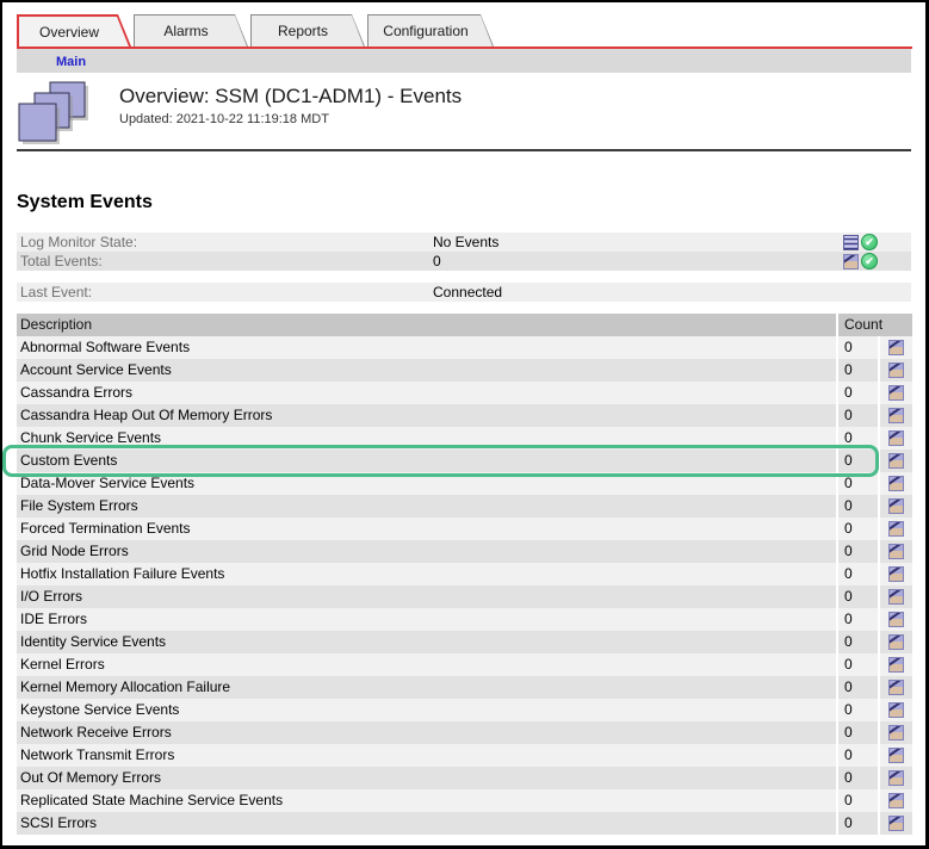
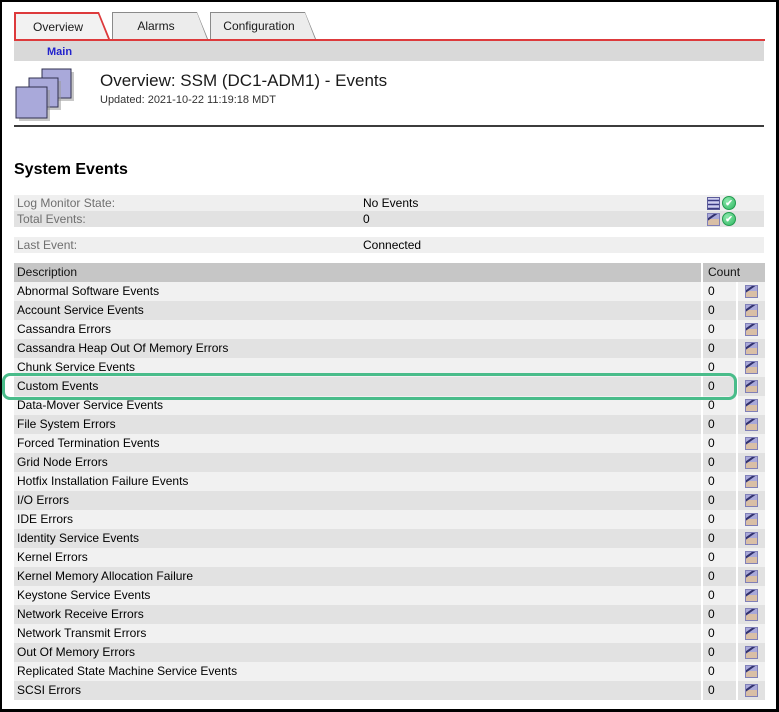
  Overview
  Alarms
- Reports
  Configuration
  Main
  Overview: SSM (DC1-ADM1) - Events
  Updated: 2021-10-22 11:19:18 MDT
  System Events
  Log Monitor State: No Events
  ✔
  Total Events: 0
  ✔
  Last Event: Connected
  Description
  Count
  Abnormal Software Events
  0
  Account Service Events
  0
  Cassandra Errors
  0
  Cassandra Heap Out Of Memory Errors
  0
  Chunk Service Events
  0
  Custom Events
  0
  Data-Mover Service Events
  0
  File System Errors
  0
  Forced Termination Events
  0
  Grid Node Errors
  0
  Hotfix Installation Failure Events
  0
  I/O Errors
  0
  IDE Errors
  0
  Identity Service Events
  0
  Kernel Errors
  0
  Kernel Memory Allocation Failure
  0
  Keystone Service Events
  0
  Network Receive Errors
  0
  Network Transmit Errors
  0
  Out Of Memory Errors
  0
  Replicated State Machine Service Events
  0
  SCSI Errors
  0
